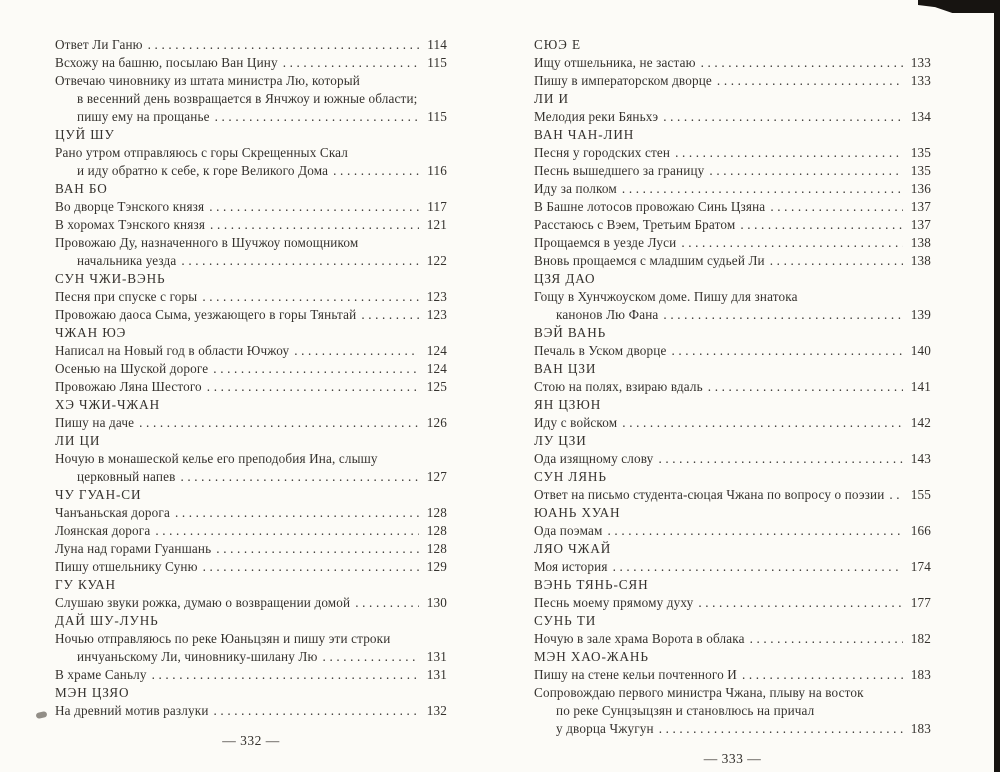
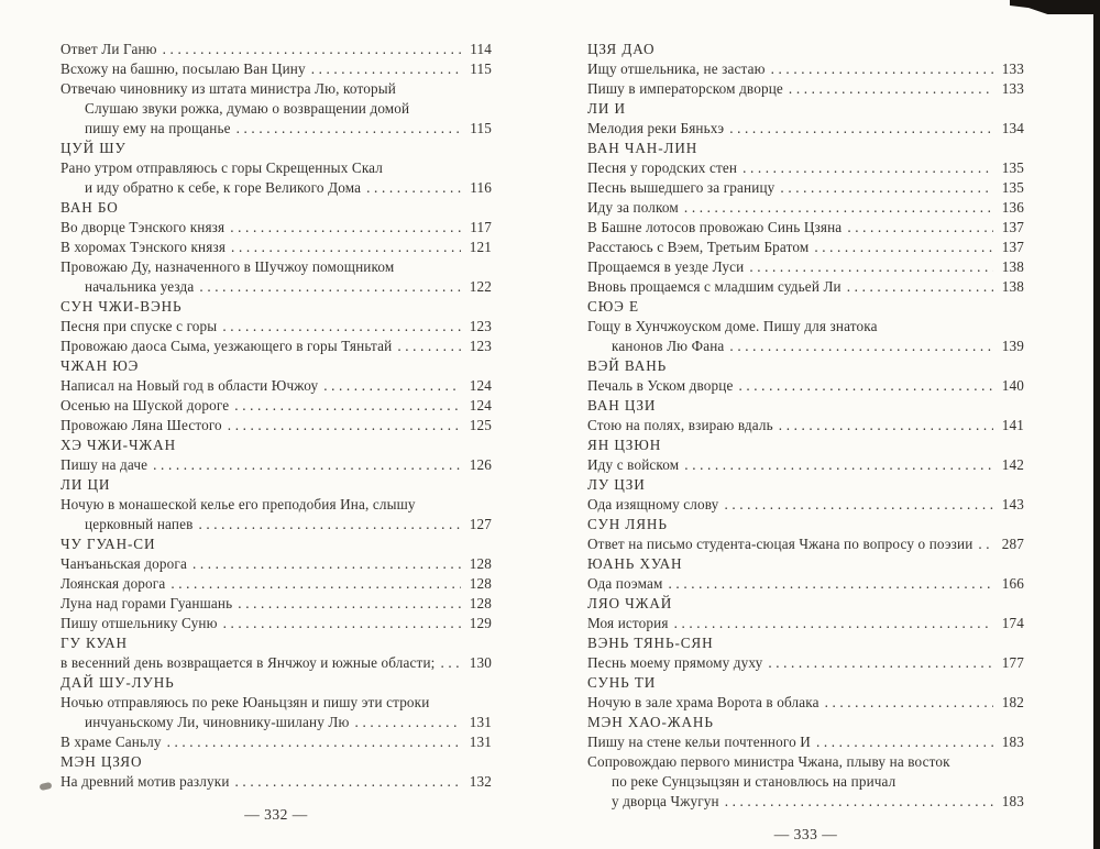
  Ответ Ли Ганю
  114
  Всхожу на башню, посылаю Ван Цину
  115
  Отвечаю чиновнику из штата министра Лю, который
- в весенний день возвращается в Янчжоу и южные области;
+ Слушаю звуки рожка, думаю о возвращении домой
  пишу ему на прощанье
  115
  ЦУЙ ШУ
  Рано утром отправляюсь с горы Скрещенных Скал
  и иду обратно к себе, к горе Великого Дома
  116
  ВАН БО
  Во дворце Тэнского князя
  117
  В хоромах Тэнского князя
  121
  Провожаю Ду, назначенного в Шучжоу помощником
  начальника уезда
  122
  СУН ЧЖИ-ВЭНЬ
  Песня при спуске с горы
  123
  Провожаю даоса Сыма, уезжающего в горы Тяньтай
  123
  ЧЖАН ЮЭ
  Написал на Новый год в области Ючжоу
  124
  Осенью на Шуской дороге
  124
  Провожаю Ляна Шестого
  125
  ХЭ ЧЖИ-ЧЖАН
  Пишу на даче
  126
  ЛИ ЦИ
  Ночую в монашеской келье его преподобия Ина, слышу
  церковный напев
  127
  ЧУ ГУАН-СИ
  Чанъаньская дорога
  128
  Лоянская дорога
  128
  Луна над горами Гуаншань
  128
  Пишу отшельнику Суню
  129
  ГУ КУАН
- Слушаю звуки рожка, думаю о возвращении домой
+ в весенний день возвращается в Янчжоу и южные области;
  130
  ДАЙ ШУ-ЛУНЬ
  Ночью отправляюсь по реке Юаньцзян и пишу эти строки
  инчуаньскому Ли, чиновнику-шилану Лю
  131
  В храме Саньлу
  131
  МЭН ЦЗЯО
  На древний мотив разлуки
  132
  — 332 —
- СЮЭ Е
+ ЦЗЯ ДАО
  Ищу отшельника, не застаю
  133
  Пишу в императорском дворце
  133
  ЛИ И
  Мелодия реки Бяньхэ
  134
  ВАН ЧАН-ЛИН
  Песня у городских стен
  135
  Песнь вышедшего за границу
  135
  Иду за полком
  136
  В Башне лотосов провожаю Синь Цзяна
  137
  Расстаюсь с Вэем, Третьим Братом
  137
  Прощаемся в уезде Луси
  138
  Вновь прощаемся с младшим судьей Ли
  138
- ЦЗЯ ДАО
+ СЮЭ Е
  Гощу в Хунчжоуском доме. Пишу для знатока
  канонов Лю Фана
  139
  ВЭЙ ВАНЬ
  Печаль в Уском дворце
  140
  ВАН ЦЗИ
  Стою на полях, взираю вдаль
  141
  ЯН ЦЗЮН
  Иду с войском
  142
  ЛУ ЦЗИ
  Ода изящному слову
  143
  СУН ЛЯНЬ
  Ответ на письмо студента-сюцая Чжана по вопросу о поэзии
- 155
+ 287
  ЮАНЬ ХУАН
  Ода поэмам
  166
  ЛЯО ЧЖАЙ
  Моя история
  174
  ВЭНЬ ТЯНЬ-СЯН
  Песнь моему прямому духу
  177
  СУНЬ ТИ
  Ночую в зале храма Ворота в облака
  182
  МЭН ХАО-ЖАНЬ
  Пишу на стене кельи почтенного И
  183
  Сопровождаю первого министра Чжана, плыву на восток
  по реке Сунцзыцзян и становлюсь на причал
  у дворца Чжугун
  183
  — 333 —
